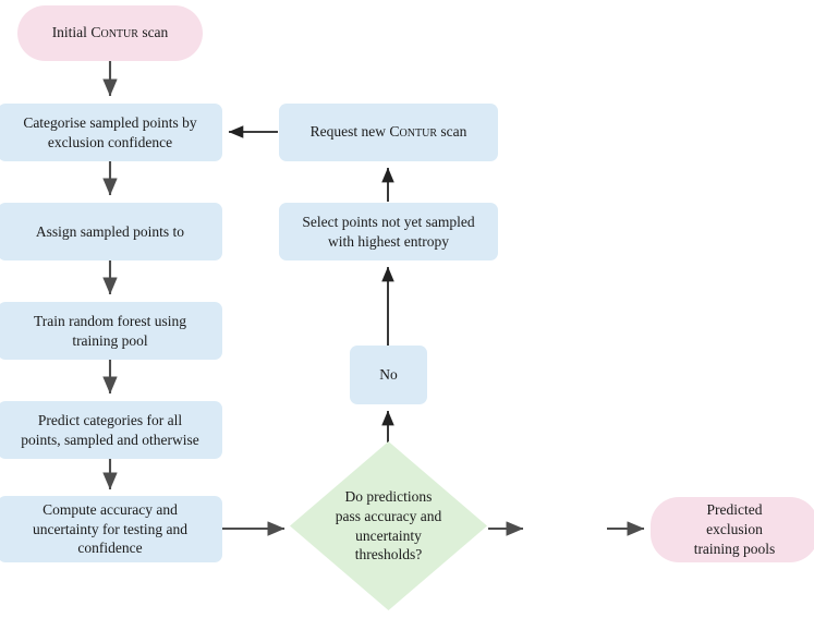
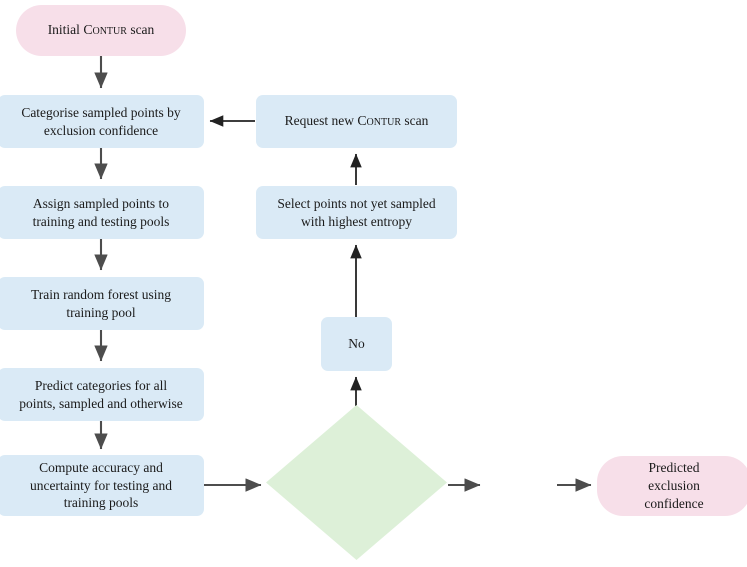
  Initial Contur scan
  Categorise sampled points by
  exclusion confidence
  Assign sampled points to
+ training and testing pools
  Train random forest using
  training pool
  Predict categories for all
  points, sampled and otherwise
  Compute accuracy and
  uncertainty for testing and
- confidence
+ training pools
  Request new Contur scan
  Select points not yet sampled
  with highest entropy
  No
- Do predictions
- pass accuracy and
- uncertainty
- thresholds?
  Predicted
  exclusion
- training pools
+ confidence
